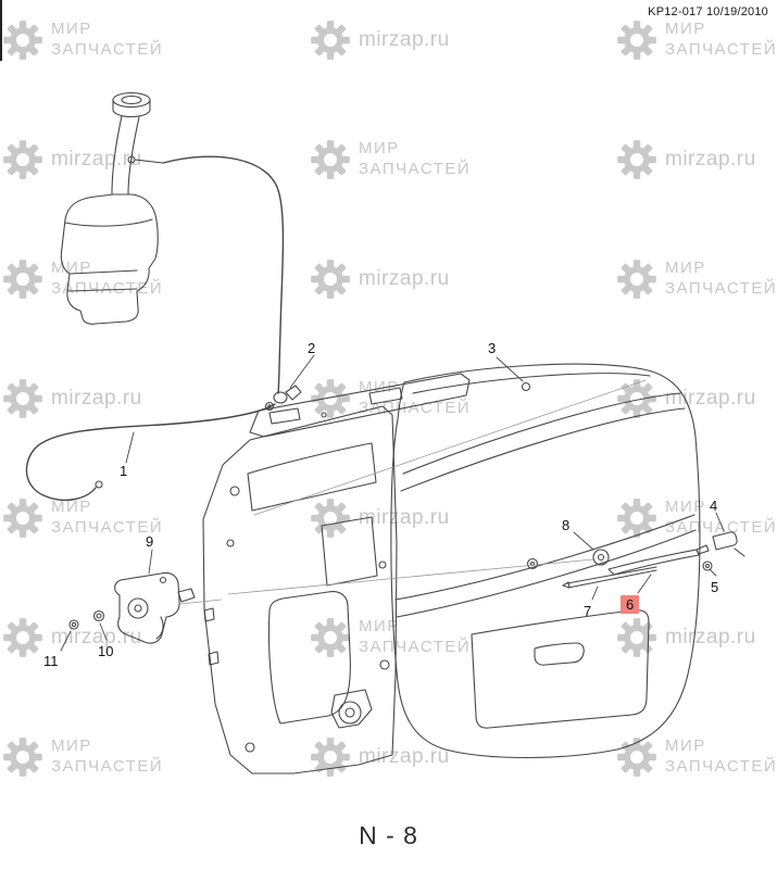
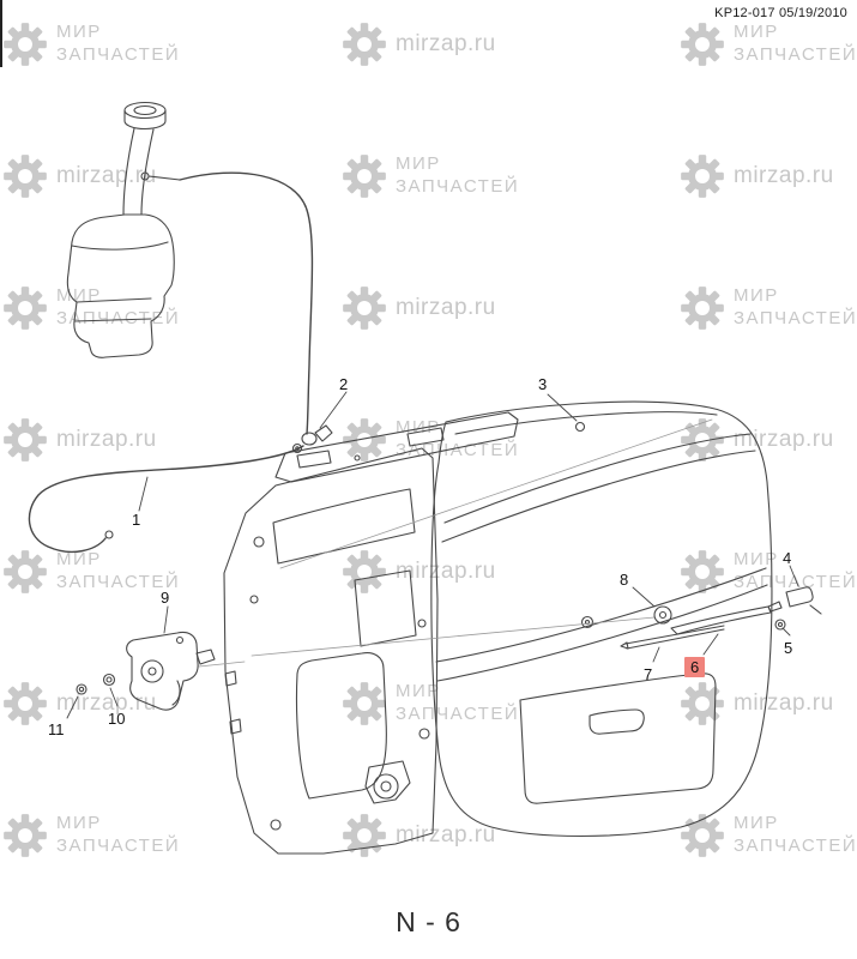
- KP12-017 10/19/2010
+ KP12-017 05/19/2010
  МИР
  ЗАПЧАСТЕЙ
  mirzap.ru
  МИР
  ЗАПЧАСТЕЙ
  mirzap.ru
  МИР
  ЗАПЧАСТЕЙ
  mirzap.ru
  МИР
  ЗАПЧАСТЕЙ
  mirzap.ru
  МИР
  ЗАПЧАСТЕЙ
  mirzap.ru
  МИР
  ЗПЧАСТЕЙ
  mrzap.ru
  МИР
  ЗАПЧАСТЕЙ
  irzap.ru
  ЗАПЧАСТЕЙ
  mirzap.ru
  ЗАПЧАСТЕЙ
  mirzap.ru
  МИР
  ЗАПЧАСТЕЙ
  mizap.ru
  МИР
  ЗАПЧАСТЕЙ
  1
  2
  3
  4
  5
  6
  7
  8
  9
  10
  11
- N - 8
+ N - 6
